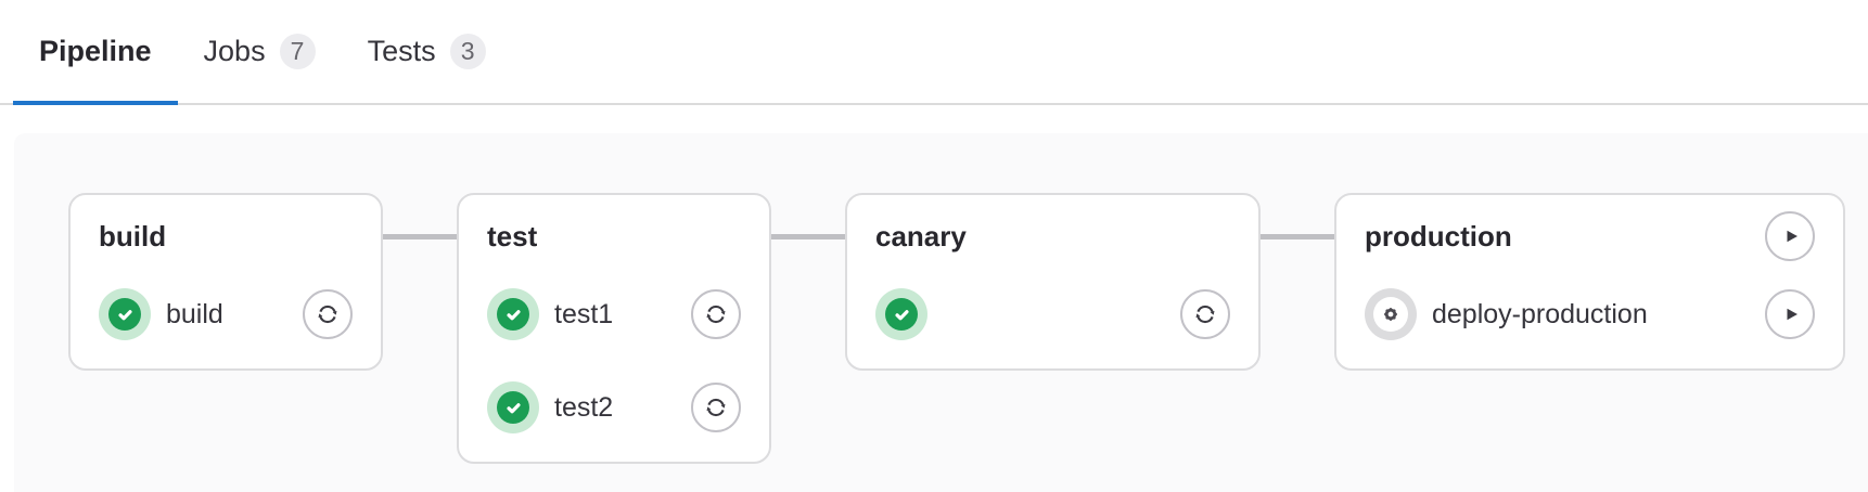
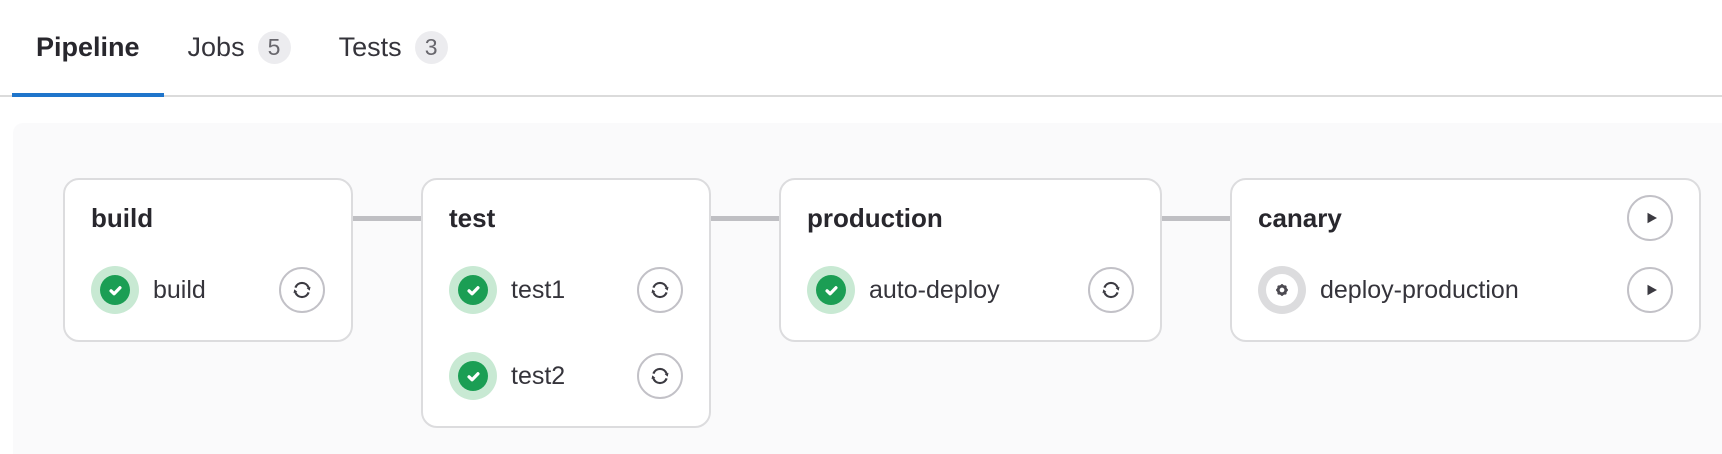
  Pipeline
  Jobs
- 7
+ 5
  Tests
  3
  build
  build
  test
  test1
  test2
- canary
+ production
+ auto-deploy
- production
+ canary
  deploy-production
